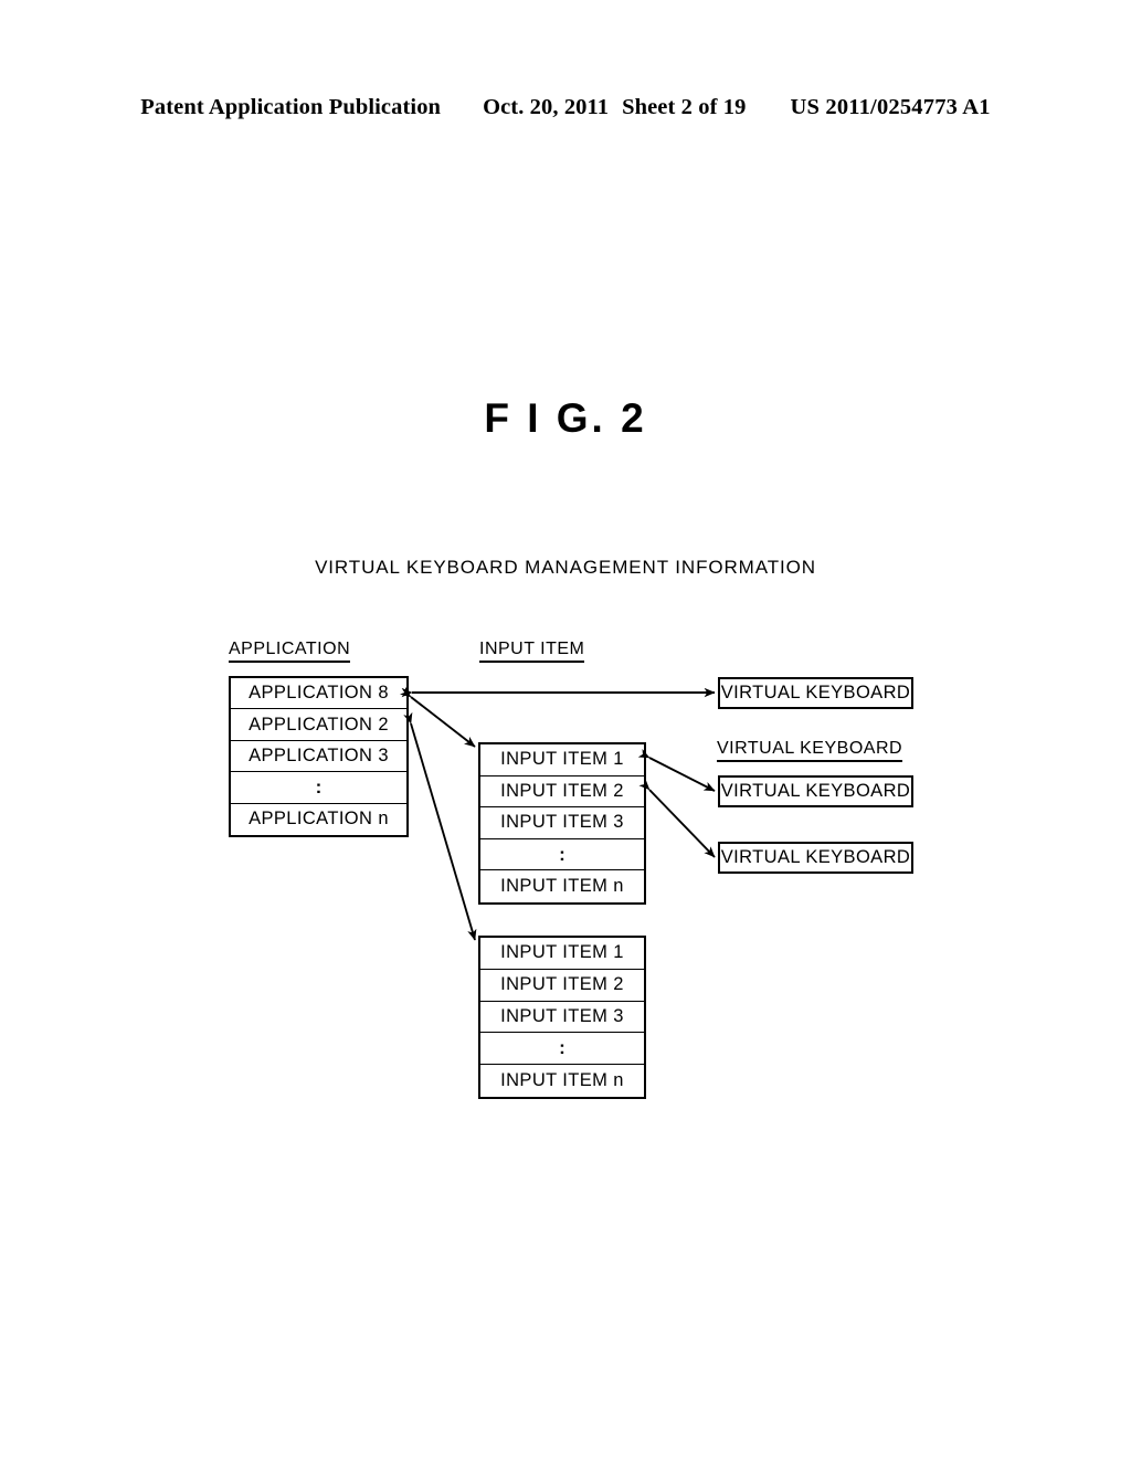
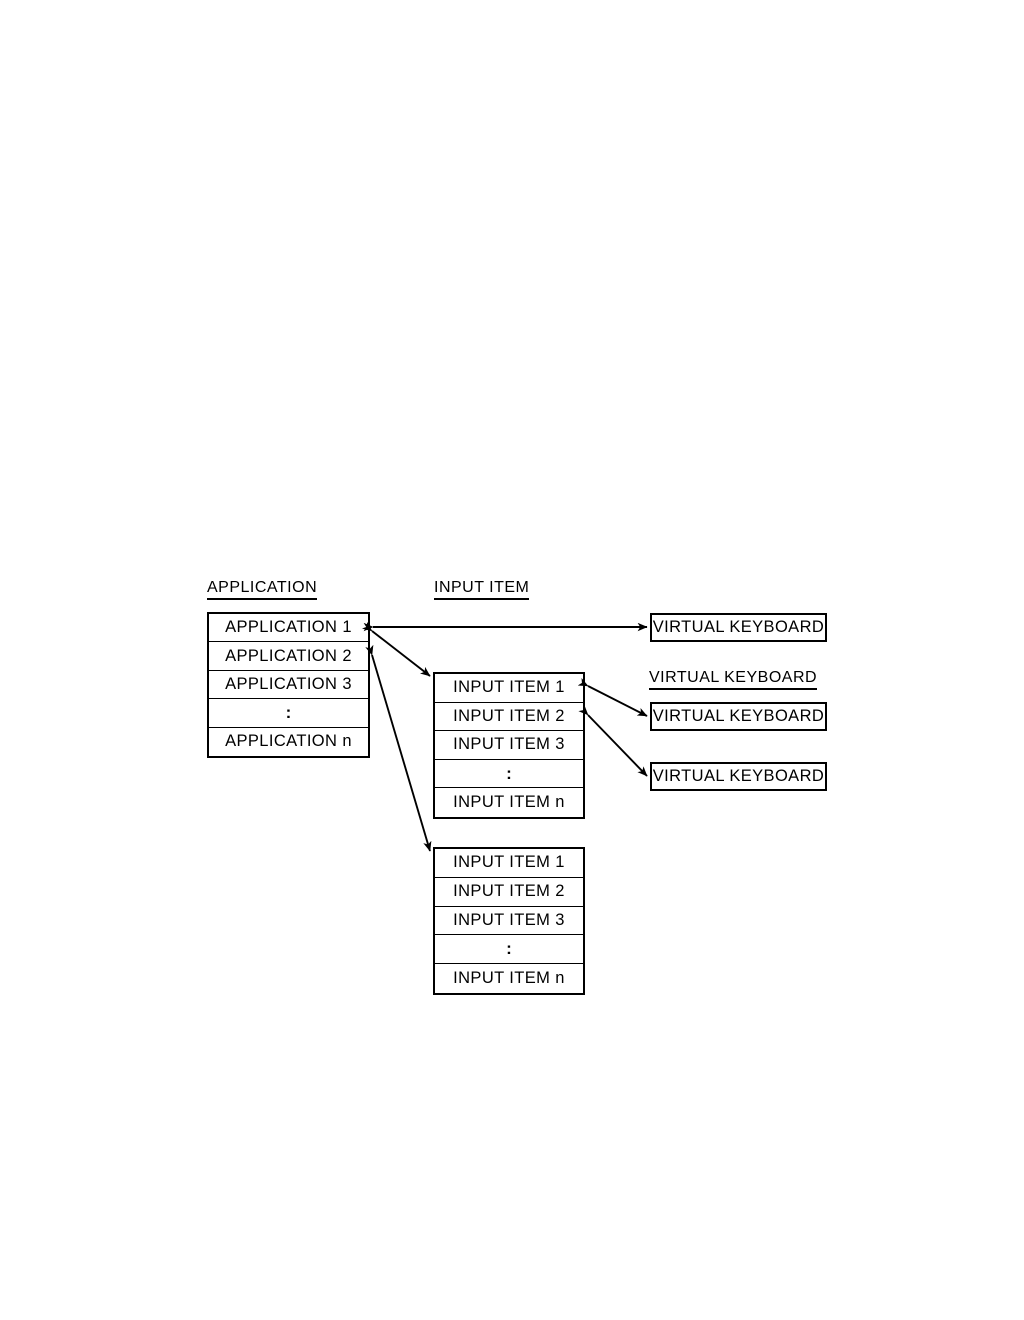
- Patent Application Publication
- Oct. 20, 2011
- Sheet 2 of 19
- US 2011/0254773 A1
- F I G. 2
- VIRTUAL KEYBOARD MANAGEMENT INFORMATION
  APPLICATION
  INPUT ITEM
  VIRTUAL KEYBOARD
- APPLICATION 8
+ APPLICATION 1
  APPLICATION 2
  APPLICATION 3
  :
  APPLICATION n
  INPUT ITEM 1
  INPUT ITEM 2
  INPUT ITEM 3
  :
  INPUT ITEM n
  INPUT ITEM 1
  INPUT ITEM 2
  INPUT ITEM 3
  :
  INPUT ITEM n
  VIRTUAL KEYBOARD
  VIRTUAL KEYBOARD
  VIRTUAL KEYBOARD
